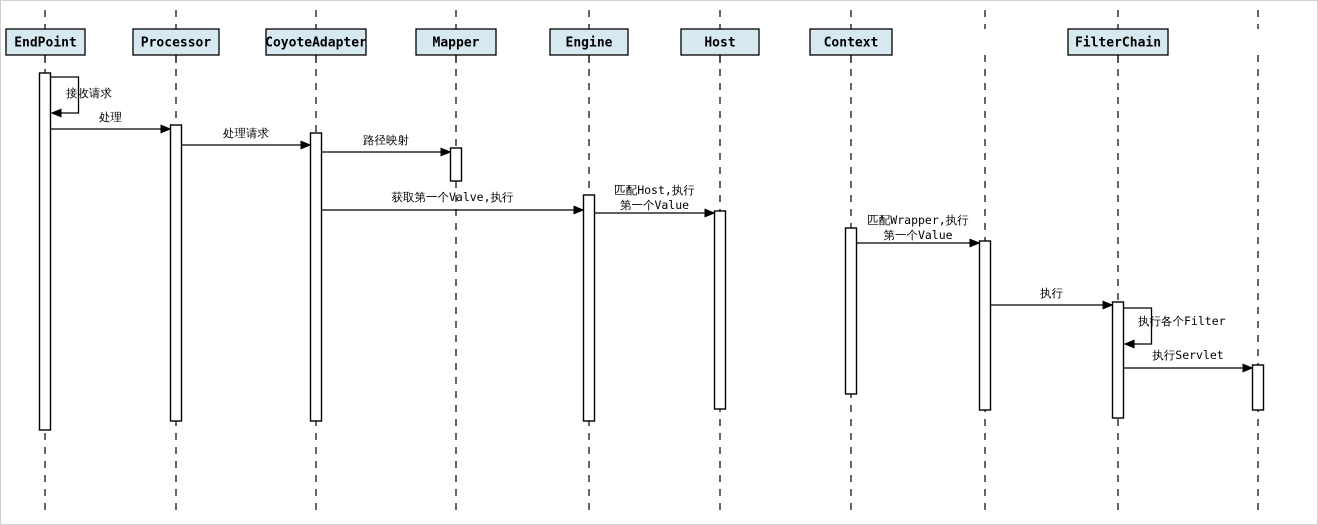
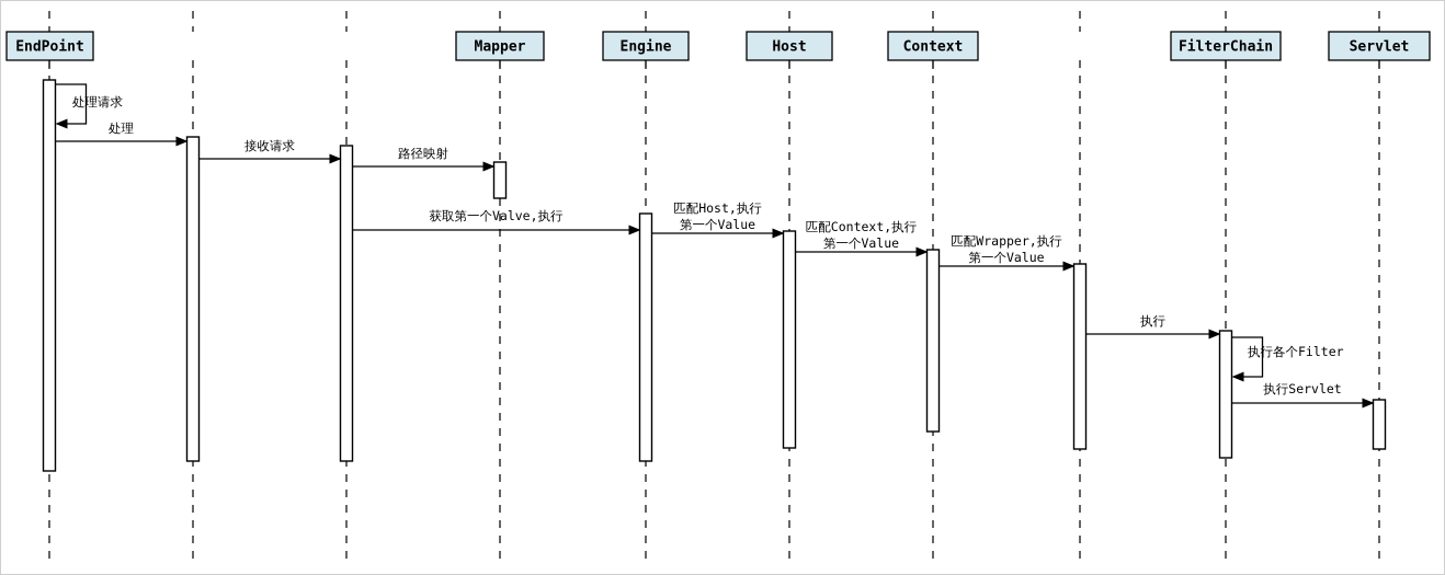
- 接收请求
+ 处理请求
  处理
- 处理请求
+ 接收请求
  路径映射
  获取第一个Valve,执行
  匹配Host,执行第一个Value
+ 匹配Context,执行第一个Value
  匹配Wrapper,执行第一个Value
  执行
  执行各个Filter
  执行Servlet
  EndPoint
- Processor
- CoyoteAdapter
  Mapper
  Engine
  Host
  Context
  FilterChain
+ Servlet
